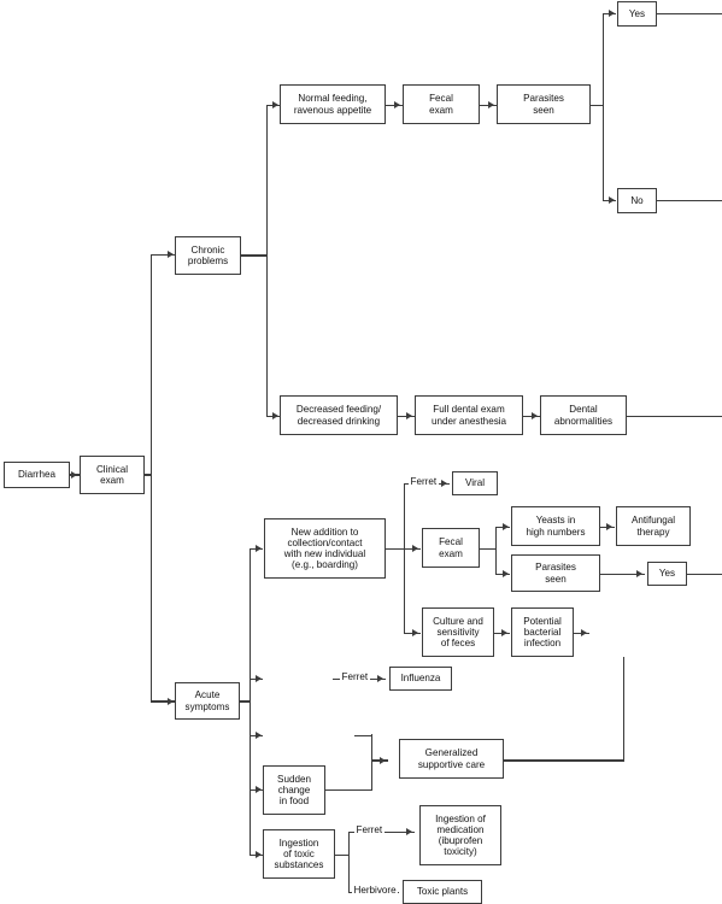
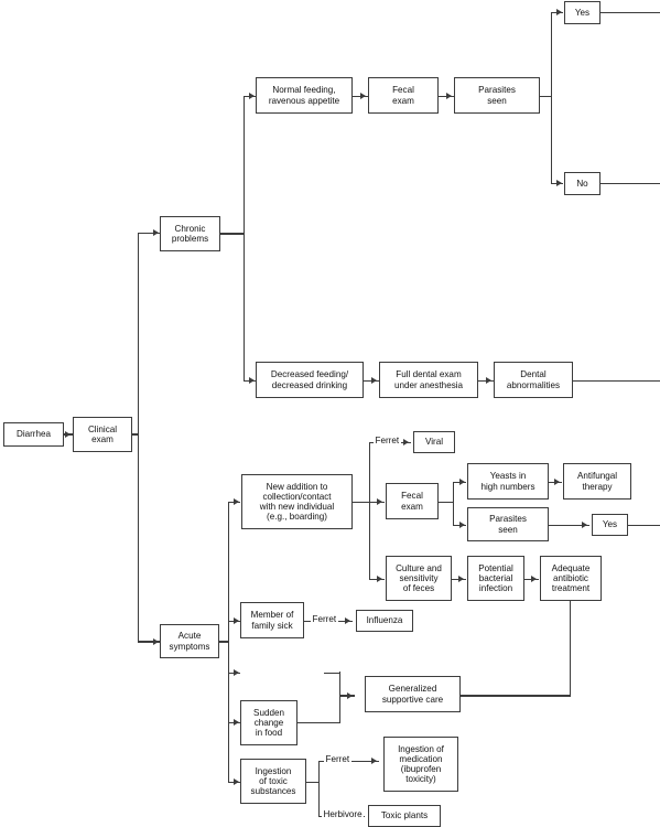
  Diarrhea
  Clinical
  exam
  Chronic
  problems
  Normal feeding,
  ravenous appetite
  Fecal
  exam
  Parasites
  seen
  Yes
  No
  Decreased feeding/
  decreased drinking
  Full dental exam
  under anesthesia
  Dental
  abnormalities
  Acute
  symptoms
  New addition to
  collection/contact
  with new individual
  (e.g., boarding)
  Ferret
  Viral
  Fecal
  exam
  Yeasts in
  high numbers
  Antifungal
  therapy
  Parasites
  seen
  Yes
  Culture and
  sensitivity
  of feces
  Potential
  bacterial
  infection
+ Adequate
+ antibiotic
+ treatment
+ Member of
+ family sick
  Ferret
  Influenza
  Sudden
  change
  in food
  Generalized
  supportive care
  Ingestion
  of toxic
  substances
  Ferret
  Ingestion of
  medication
  (ibuprofen
  toxicity)
  Herbivore
  Toxic plants
